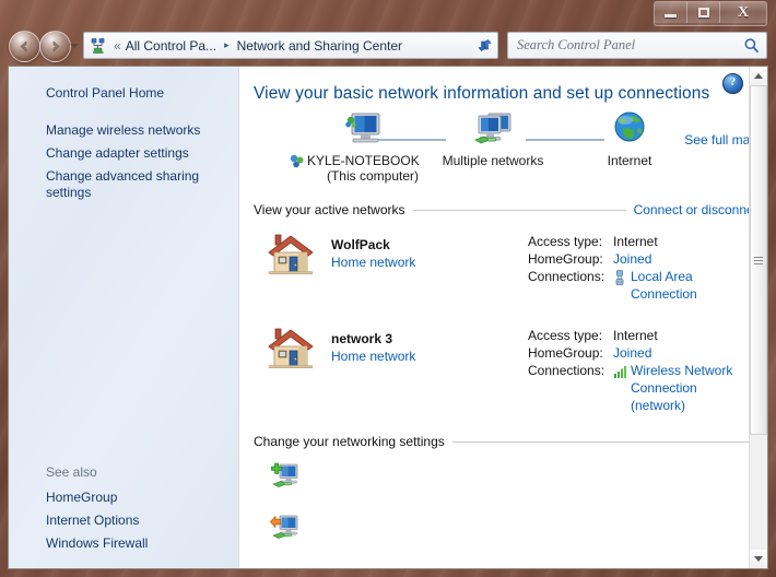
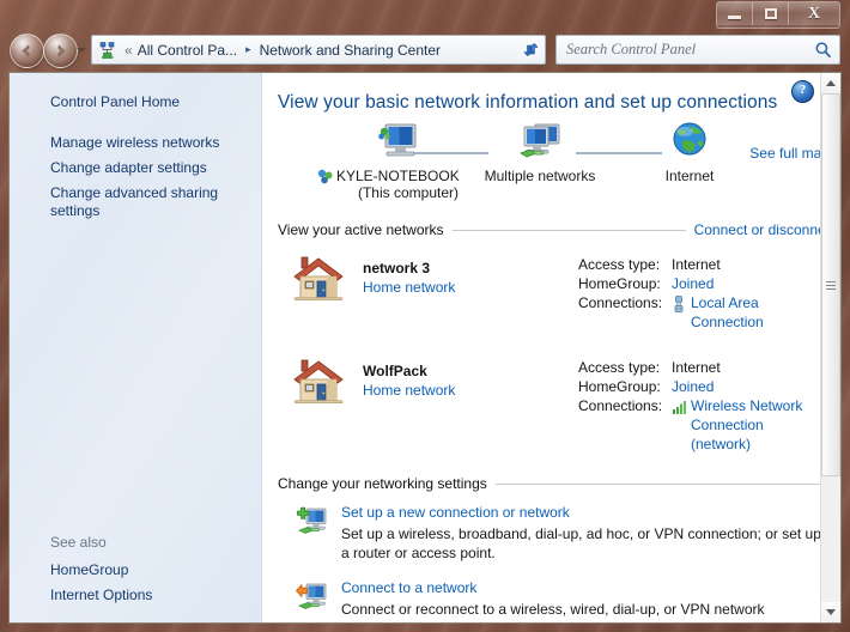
  X
  «
  All Control Pa...
  ▸
  Network and Sharing Center
  Search Control Panel
  Control Panel Home
  Manage wireless networks
  Change adapter settings
  Change advanced sharing settings
  See also
  HomeGroup
  Internet Options
- Windows Firewall
  ?
  View your basic network information and set up connections
  KYLE-NOTEBOOK
  (This computer)
  Multiple networks
  Internet
  See full ma
  View your active networks
  Connect or disconn
- WolfPack
+ network 3
  Home network
  Access type:
  Internet
  HomeGroup:
  Joined
  Connections:
  Local Area Connection
- network 3
+ WolfPack
  Home network
  Access type:
  Internet
  HomeGroup:
  Joined
  Connections:
  Wireless Network Connection (network)
  Change your networking settings
+ Set up a new connection or network
+ Set up a wireless, broadband, dial-up, ad hoc, or VPN connection; or set up a router or access point.
+ Connect to a network
+ Connect or reconnect to a wireless, wired, dial-up, or VPN network
